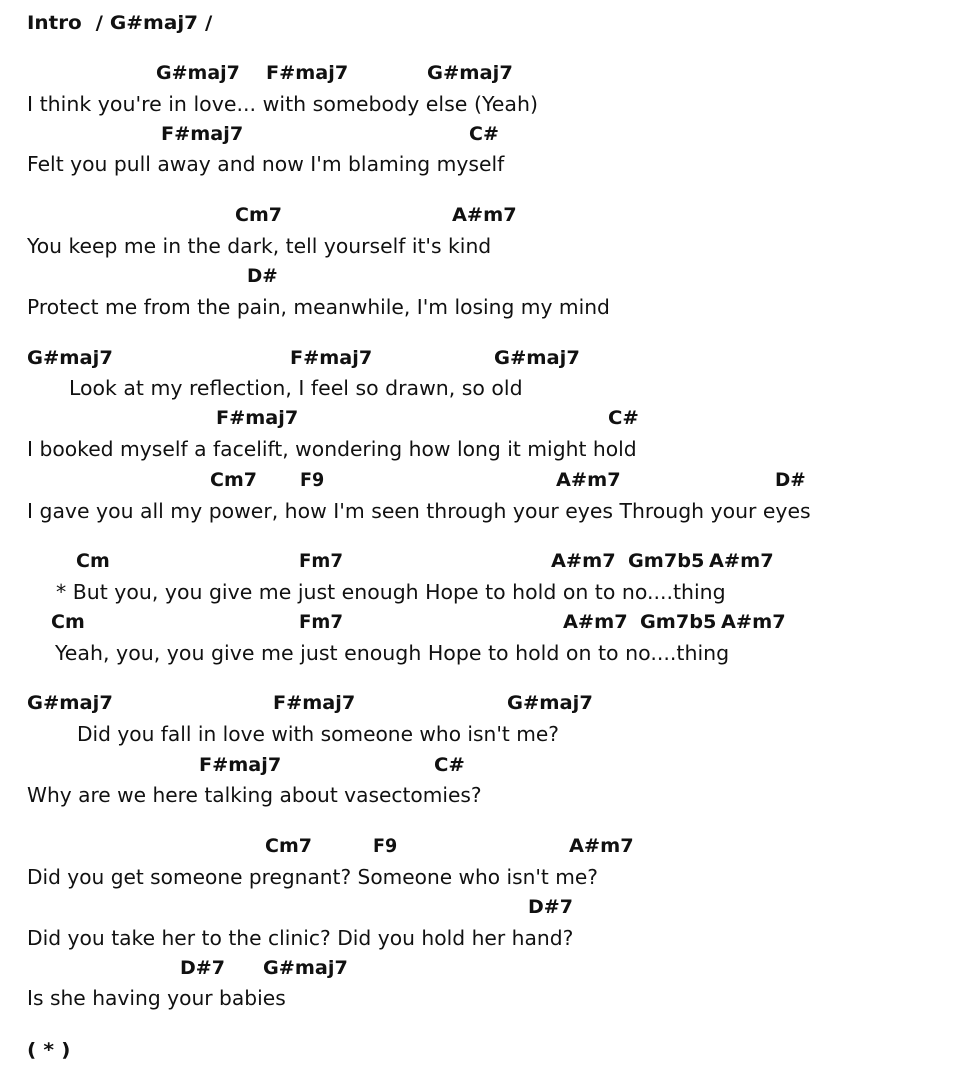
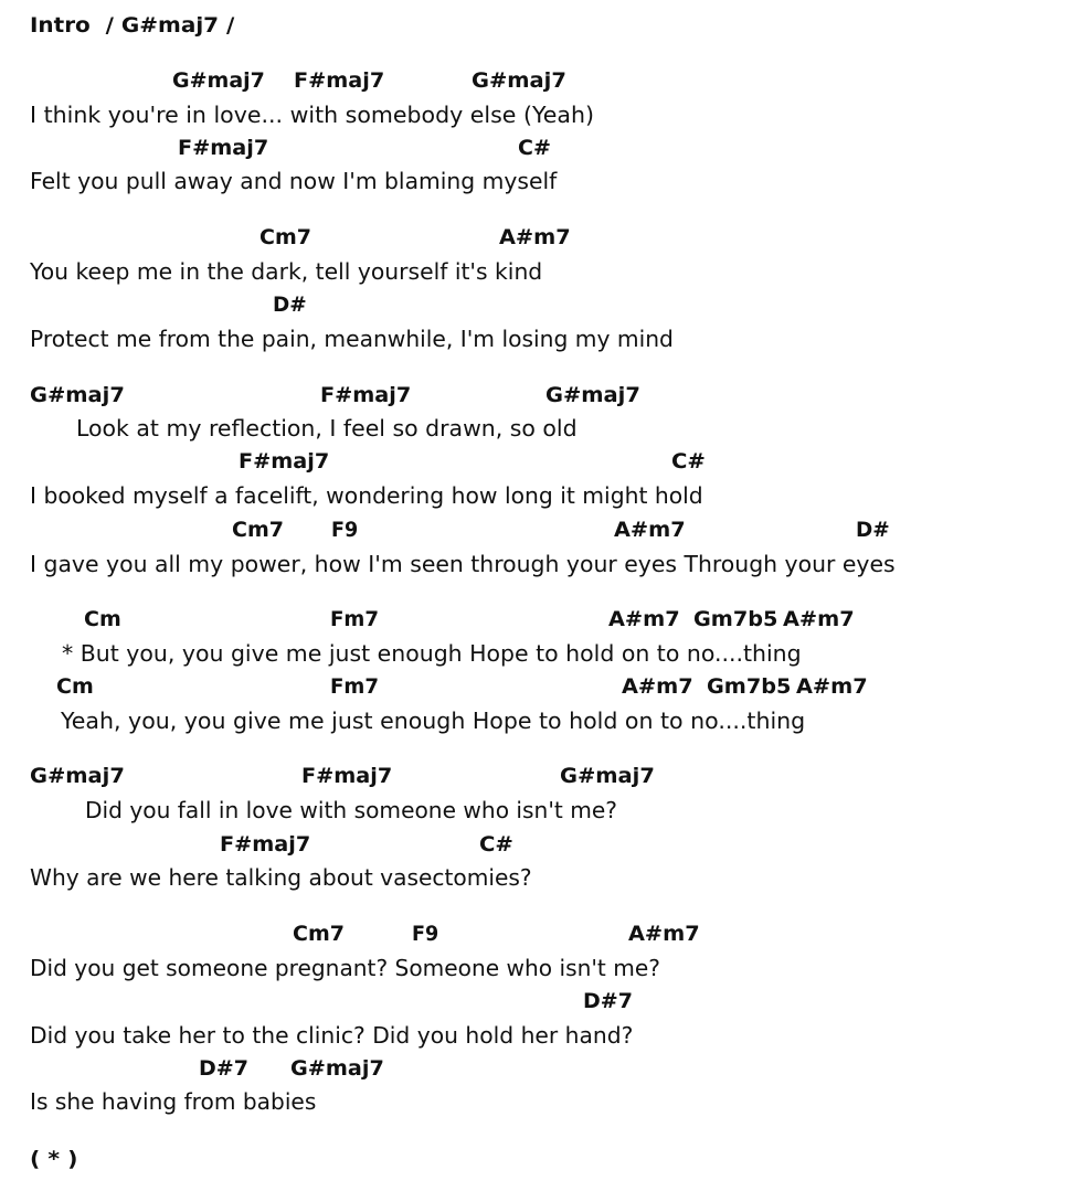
  Intro / G#maj7 /
  G#maj7
  F#maj7
  G#maj7
  I think you're in love... with somebody else (Yeah)
  F#maj7
  C#
  Felt you pull away and now I'm blaming myself
  Cm7
  A#m7
  You keep me in the dark, tell yourself it's kind
  D#
  Protect me from the pain, meanwhile, I'm losing my mind
  G#maj7
  F#maj7
  G#maj7
  Look at my reflection, I feel so drawn, so old
  F#maj7
  C#
  I booked myself a facelift, wondering how long it might hold
  Cm7
  F9
  A#m7
  D#
  I gave you all my power, how I'm seen through your eyes Through your eyes
  Cm
  Fm7
  A#m7
  Gm7b5
  A#m7
  * But you, you give me just enough Hope to hold on to no....thing
  Cm
  Fm7
  A#m7
  Gm7b5
  A#m7
  Yeah, you, you give me just enough Hope to hold on to no....thing
  G#maj7
  F#maj7
  G#maj7
  Did you fall in love with someone who isn't me?
  F#maj7
  C#
  Why are we here talking about vasectomies?
  Cm7
  F9
  A#m7
  Did you get someone pregnant? Someone who isn't me?
  D#7
  Did you take her to the clinic? Did you hold her hand?
  D#7
  G#maj7
- Is she having your babies
+ Is she having from babies
  ( * )
